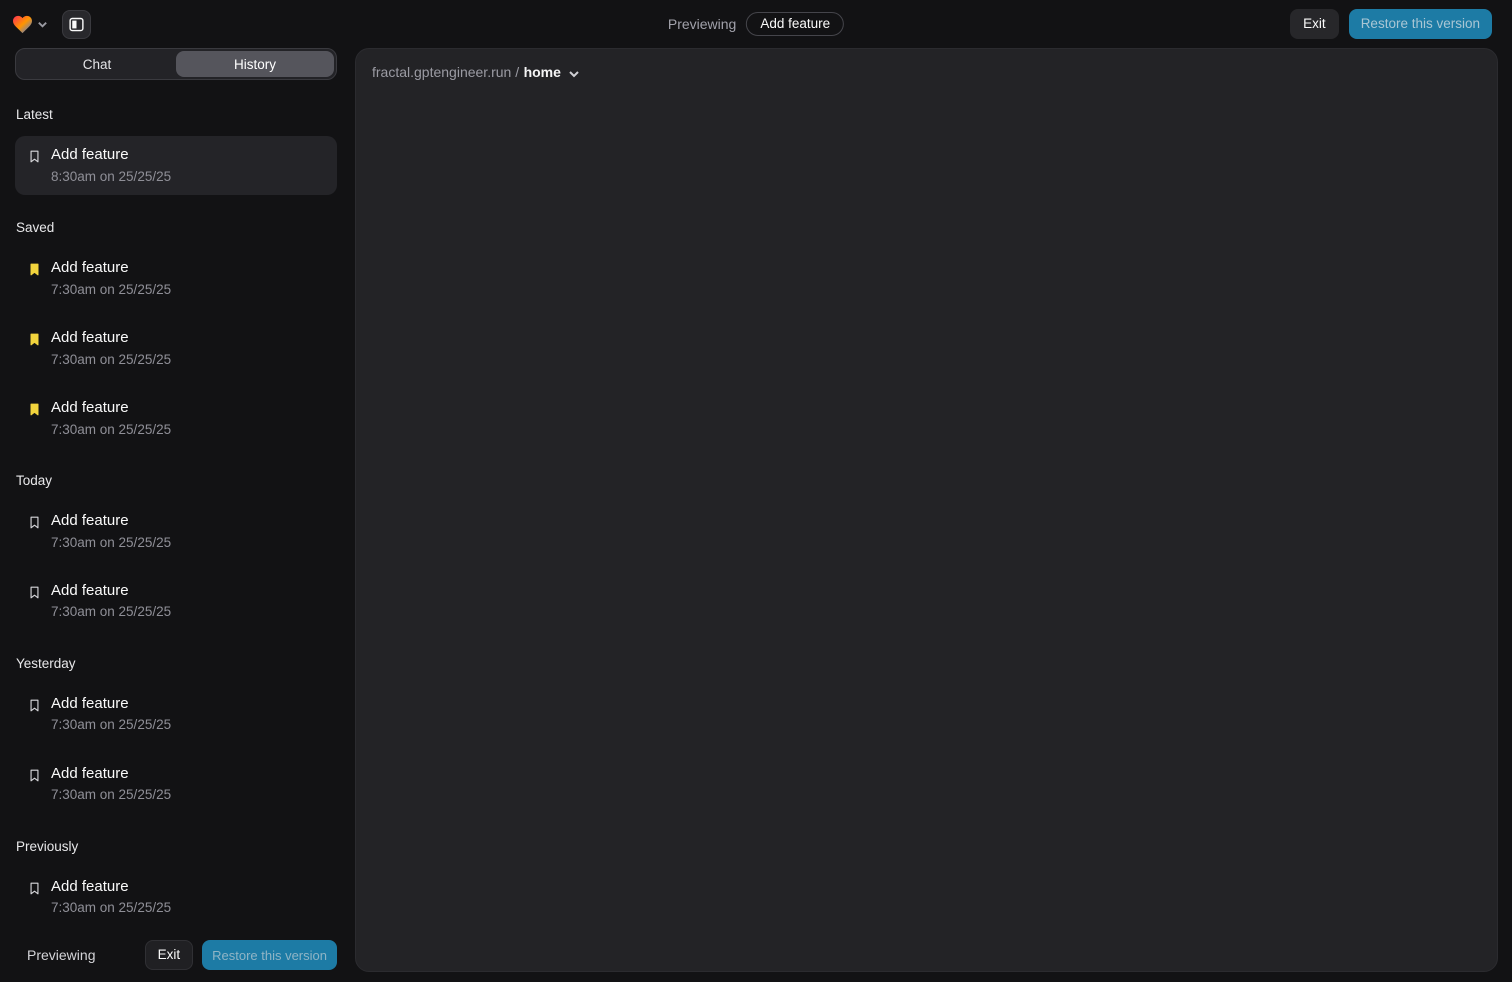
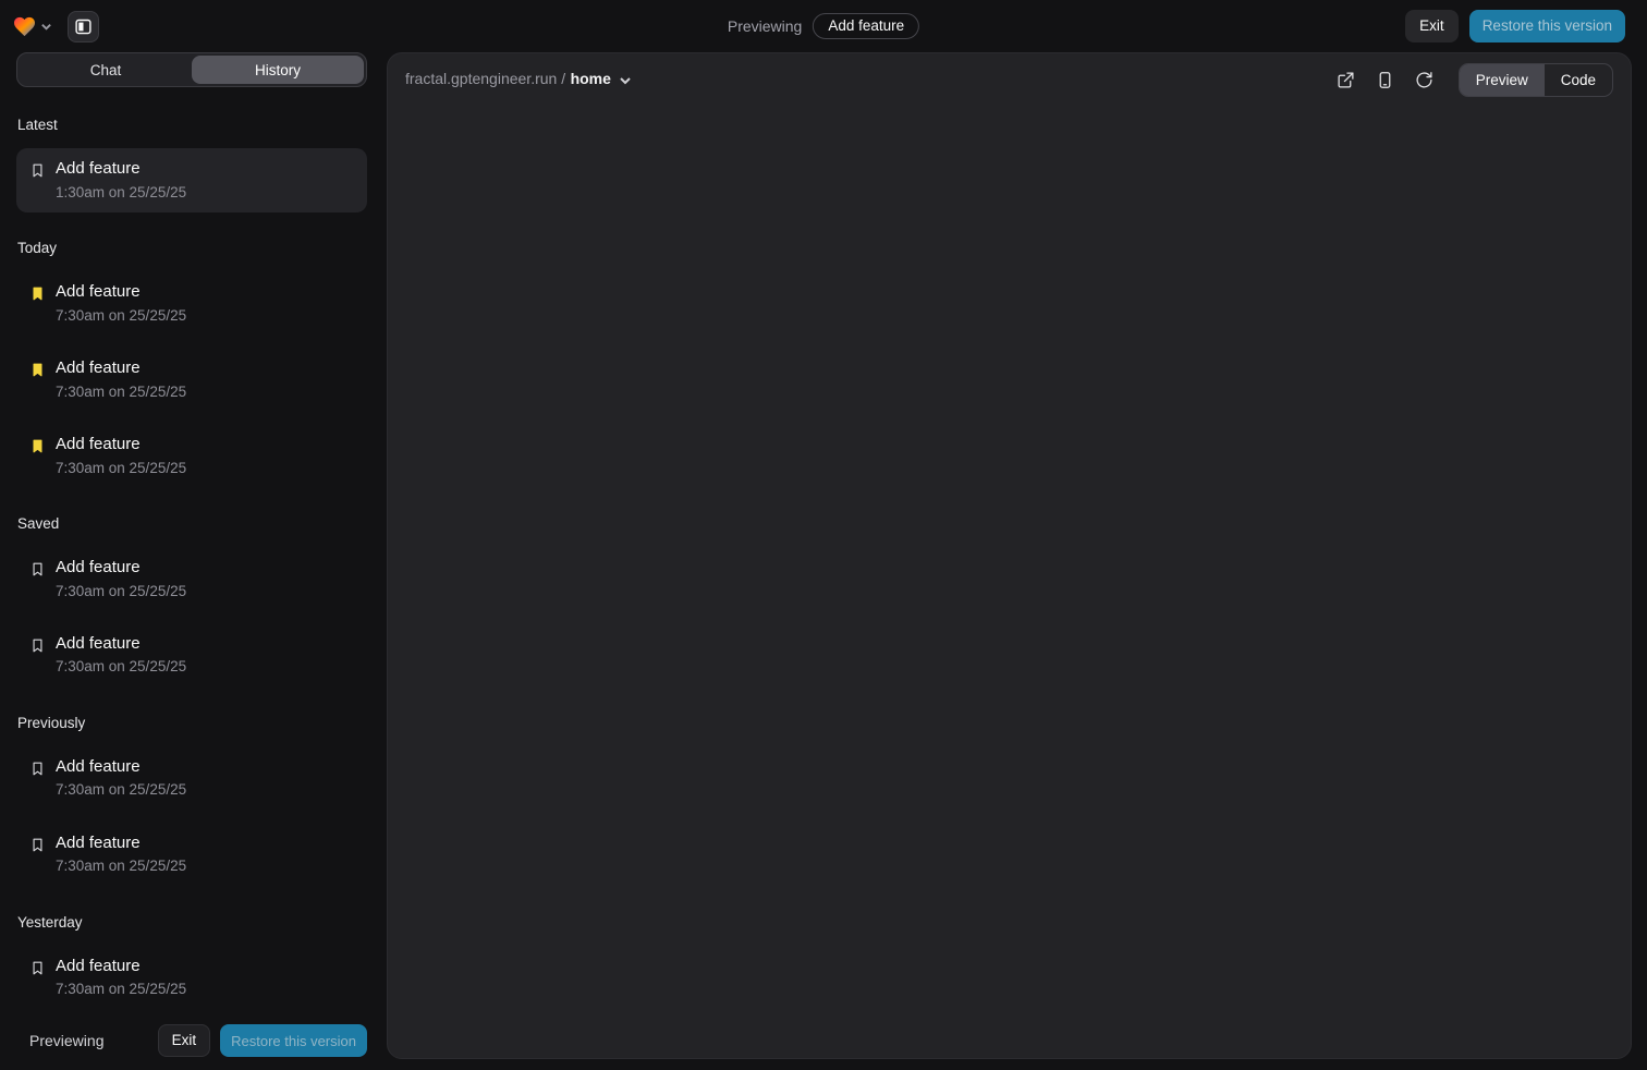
  Previewing
  Add feature
  Exit
  Restore this version
  Chat
  History
  Latest
  Add feature
- 8:30am on 25/25/25
+ 1:30am on 25/25/25
- Saved
+ Today
  Add feature
  7:30am on 25/25/25
  Add feature
  7:30am on 25/25/25
  Add feature
  7:30am on 25/25/25
- Today
+ Saved
  Add feature
  7:30am on 25/25/25
  Add feature
  7:30am on 25/25/25
- Yesterday
+ Previously
  Add feature
  7:30am on 25/25/25
  Add feature
  7:30am on 25/25/25
- Previously
+ Yesterday
  Add feature
  7:30am on 25/25/25
  Previewing
  Exit
  Restore this version
  fractal.gptengineer.run / home
+ Preview
+ Code
